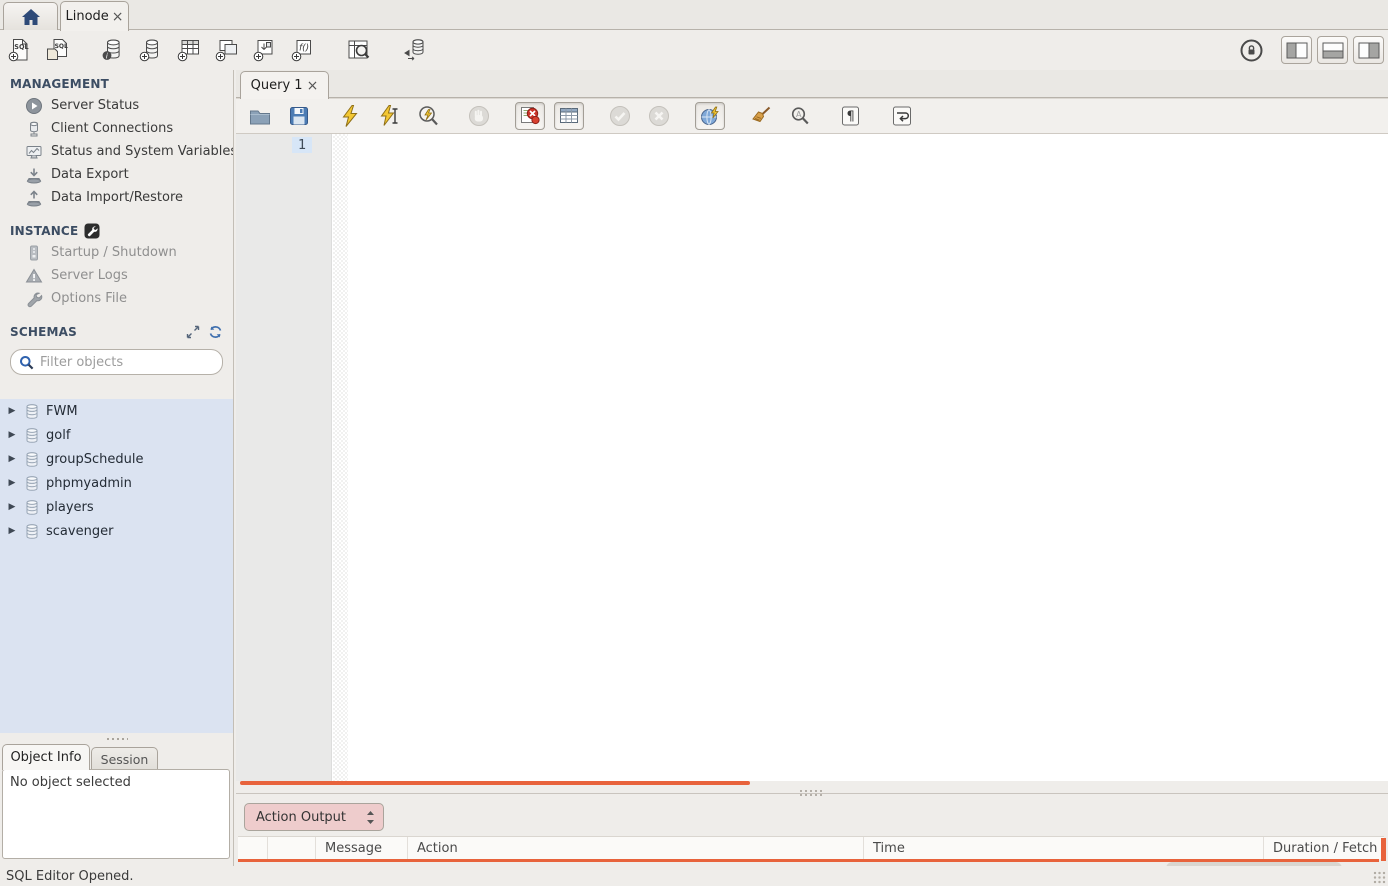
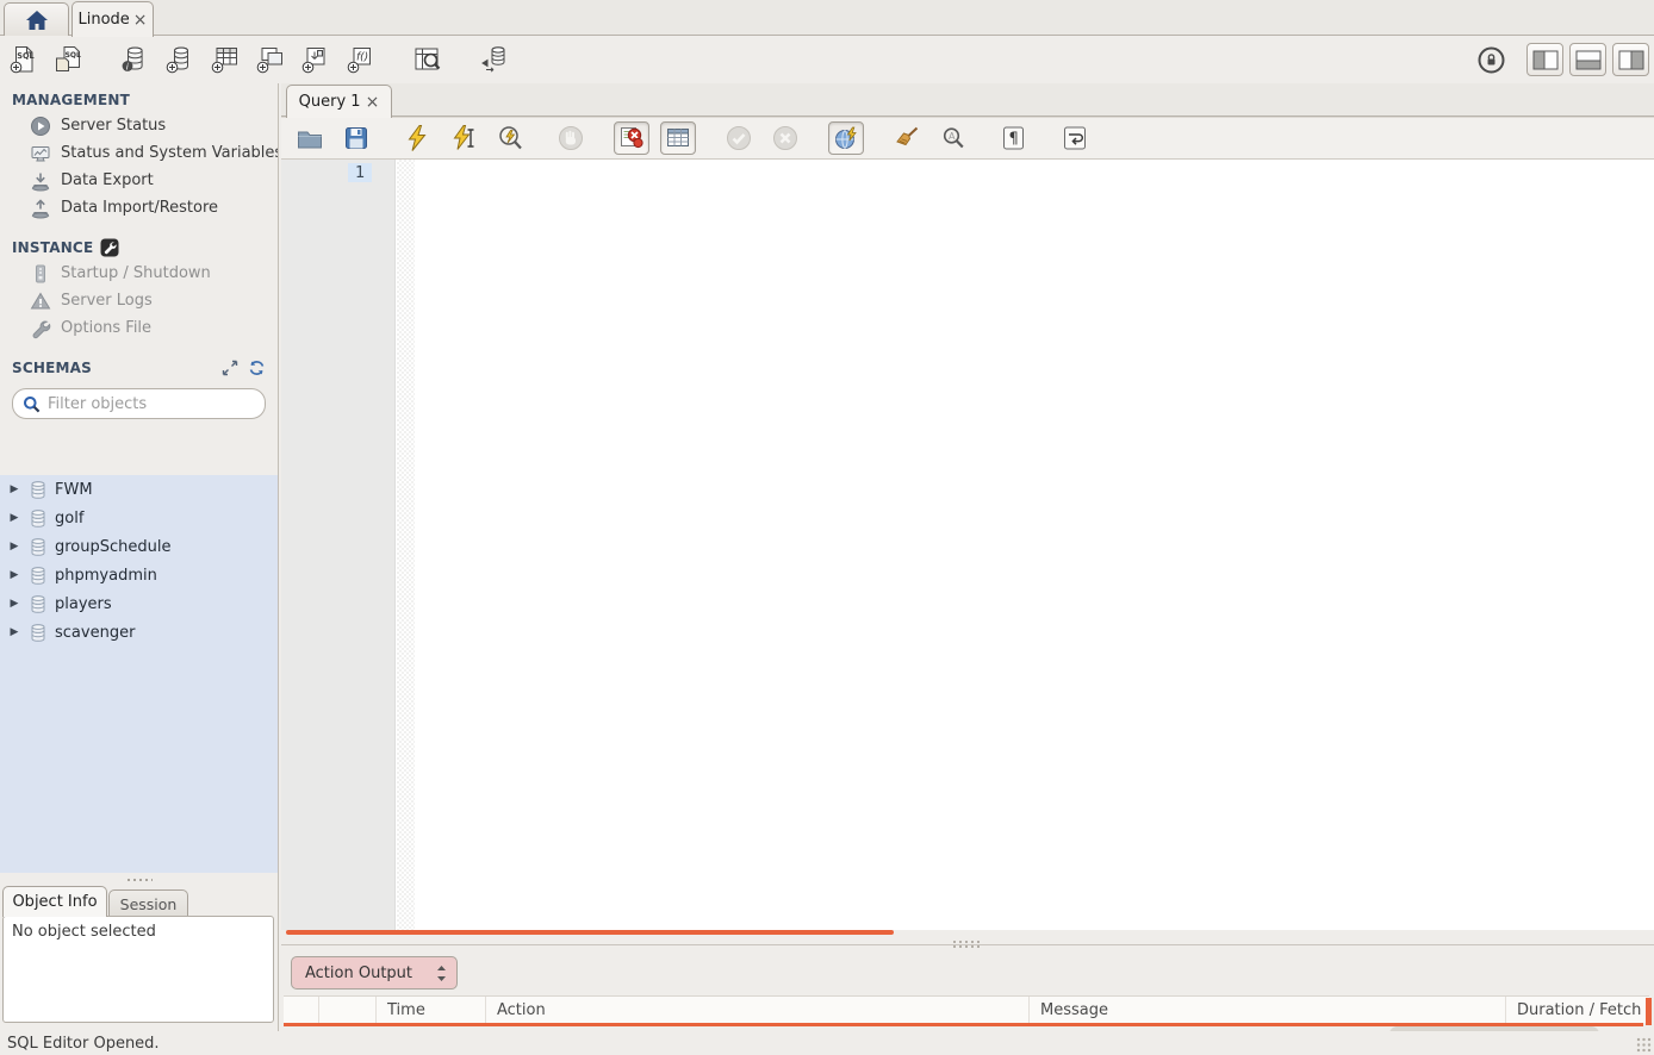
  Linode
  ×
  SQL
  i
  f()
  MANAGEMENT
  Server Status
- Client Connections
  Status and System Variable
  Data Export
  Data Import/Restore
  INSTANCE
  Startup / Shutdown
  Server Logs
  Options File
  SCHEMAS
  Filter objects
  ▶
  FWM
  ▶
  golf
  ▶
  groupSchedule
  ▶
  phpmyadmin
  ▶
  players
  ▶
  scavenger
  Object Info
  Session
  No object selected
  Query 1
  ×
  A
  ¶
  1
  Action Output
- Message
+ Time
  Action
- Time
+ Message
  Duration / Fetch
  SQL Editor Opened.
